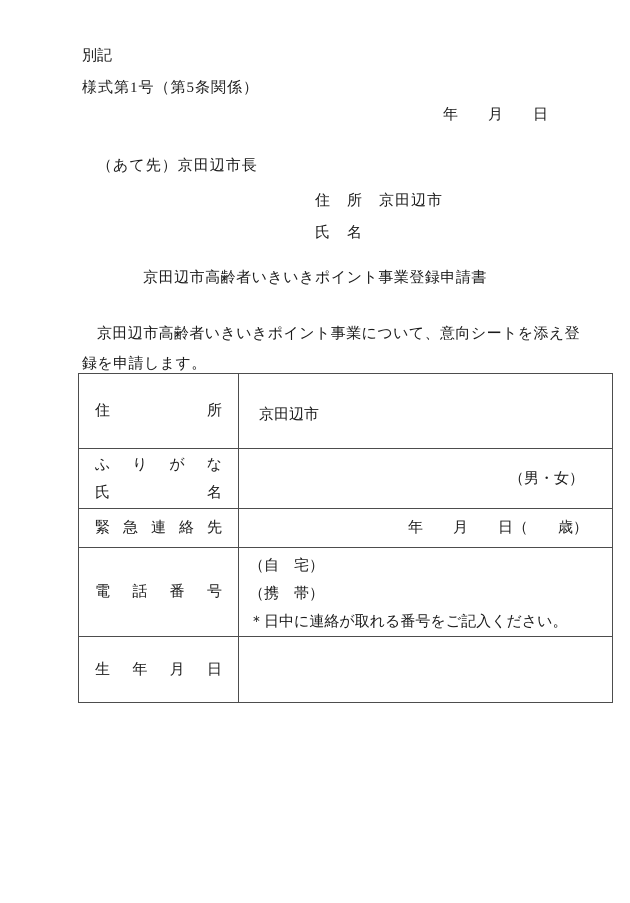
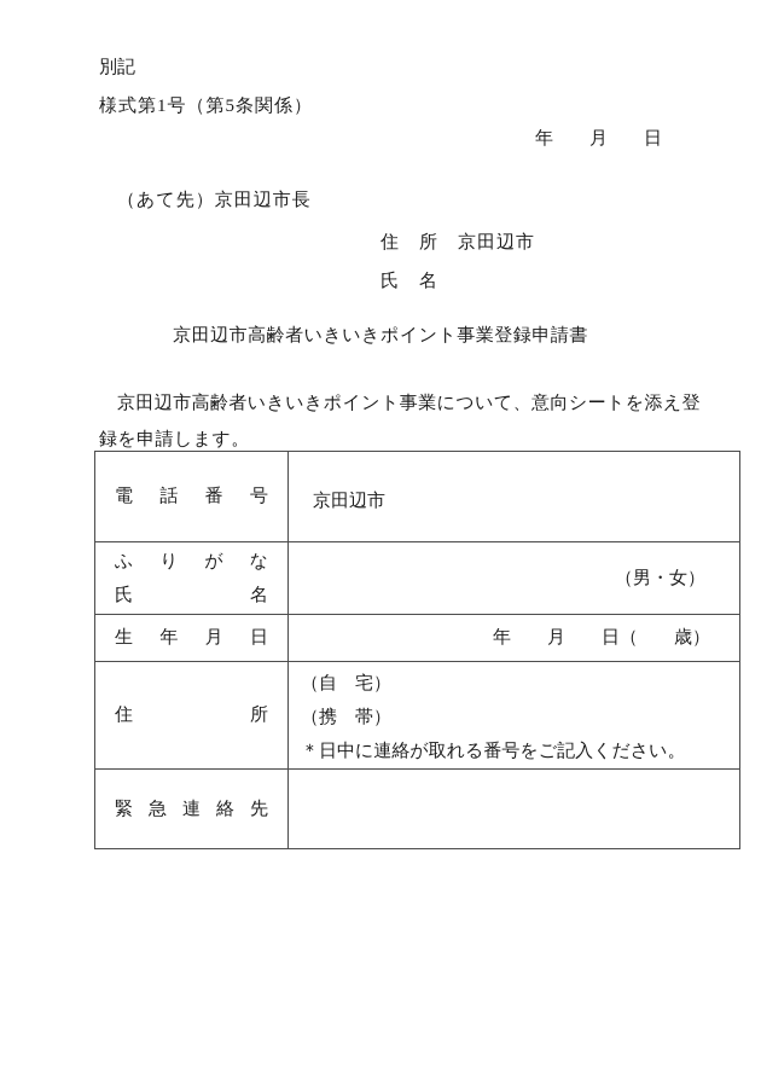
  別記
  様式第1号（第5条関係）
  年 月 日
  （あて先）京田辺市長
  住 所 京田辺市
  氏 名
  京田辺市高齢者いきいきポイント事業登録申請書
  京田辺市高齢者いきいきポイント事業について、意向シートを添え登
  録を申請します。
- 住所	京田辺市
+ 電話番号	京田辺市
  ふりがな 氏名	（男・女）
- 緊急連絡先	年 月 日（ 歳）
+ 生年月日	年 月 日（ 歳）
- 電話番号	（自 宅） （携 帯） ＊日中に連絡が取れる番号をご記入ください。
+ 住所	（自 宅） （携 帯） ＊日中に連絡が取れる番号をご記入ください。
- 生年月日
+ 緊急連絡先
